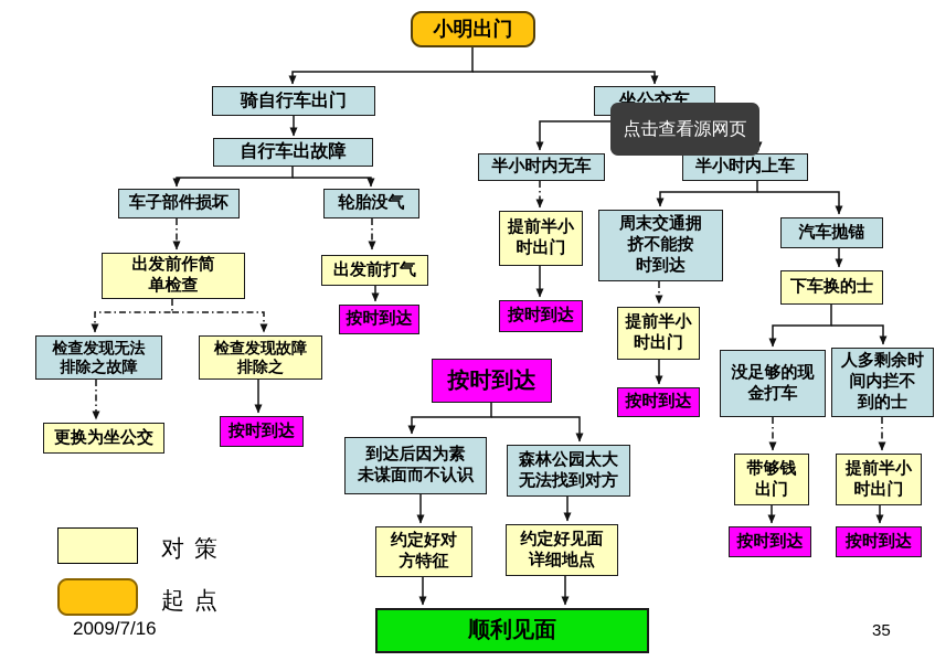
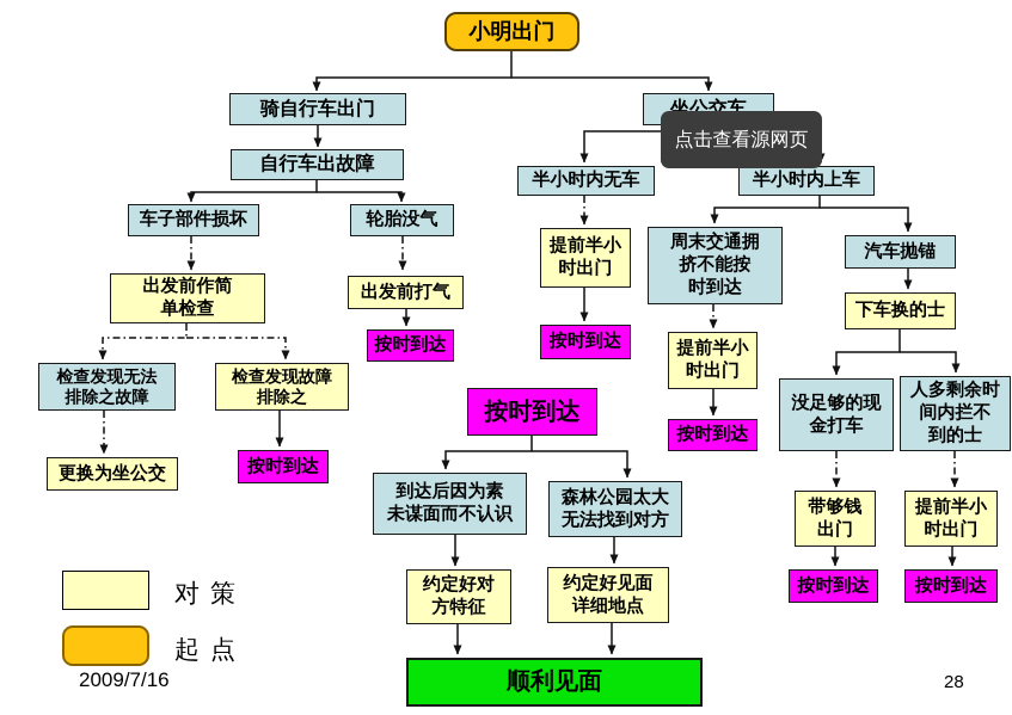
  小明出门
  骑自行车出门
  自行车出故障
  车子部件损坏
  轮胎没气
  出发前作简
  单检查
  出发前打气
  按时到达
  检查发现无法
  排除之故障
  检查发现故障
  排除之
  更换为坐公交
  按时到达
  坐公交车
  半小时内无车
  半小时内上车
  提前半小
  时出门
  按时到达
  周末交通拥
  挤不能按
  时到达
  提前半小
  时出门
  按时到达
  汽车抛锚
  下车换的士
  没足够的现
  金打车
  人多剩余时
  间内拦不
  到的士
  带够钱
  出门
  提前半小
  时出门
  按时到达
  按时到达
  按时到达
  到达后因为素
  未谋面而不认识
  森林公园太大
  无法找到对方
  约定好对
  方特征
  约定好见面
  详细地点
  顺利见面
  点击查看源网页
  对策
  起点
  2009/7/16
- 35
+ 28
